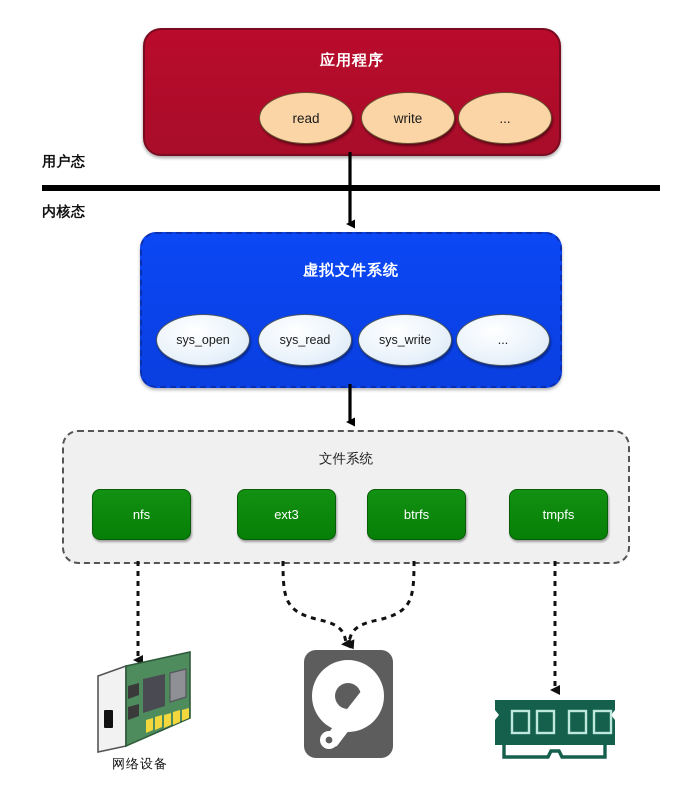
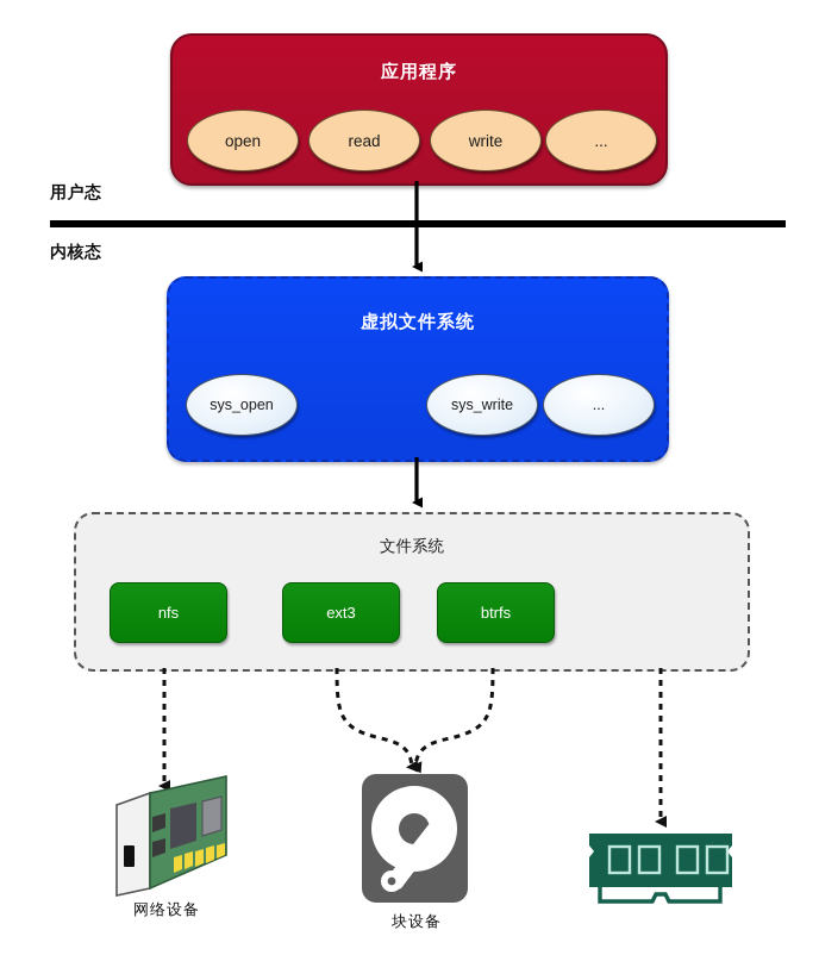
  应用程序
+ open
  read
  write
  ...
  用户态
  内核态
  虚拟文件系统
  sys_open
- sys_read
  sys_write
  ...
  文件系统
  nfs
  ext3
  btrfs
- tmpfs
  网络设备
+ 块设备
